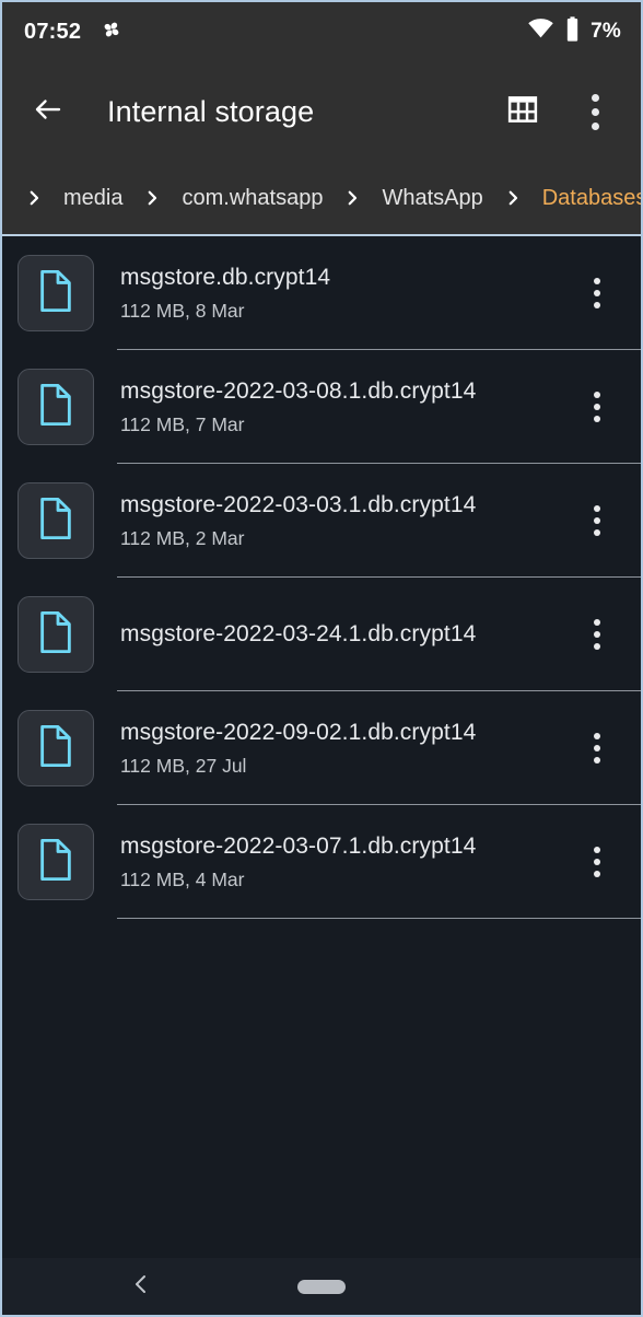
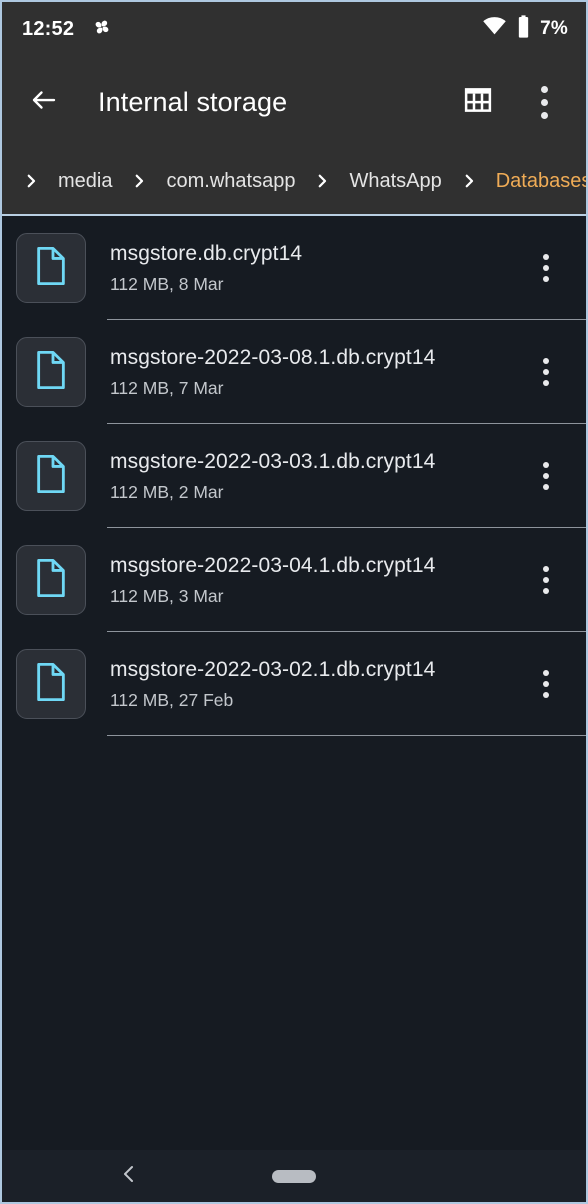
- 07:52
+ 12:52
  7%
  Internal storage
  media
  com.whatsapp
  WhatsApp
  Database
  msgstore.db.crypt14
  112 MB, 8 Mar
  msgstore-2022-03-08.1.db.crypt14
  112 MB, 7 Mar
  msgstore-2022-03-03.1.db.crypt14
  112 MB, 2 Mar
- msgstore-2022-03-24.1.db.crypt14
+ msgstore-2022-03-04.1.db.crypt14
+ 112 MB, 3 Mar
- msgstore-2022-09-02.1.db.crypt14
+ msgstore-2022-03-02.1.db.crypt14
- 112 MB, 27 Jul
+ 112 MB, 27 Feb
- msgstore-2022-03-07.1.db.crypt14
- 112 MB, 4 Mar
